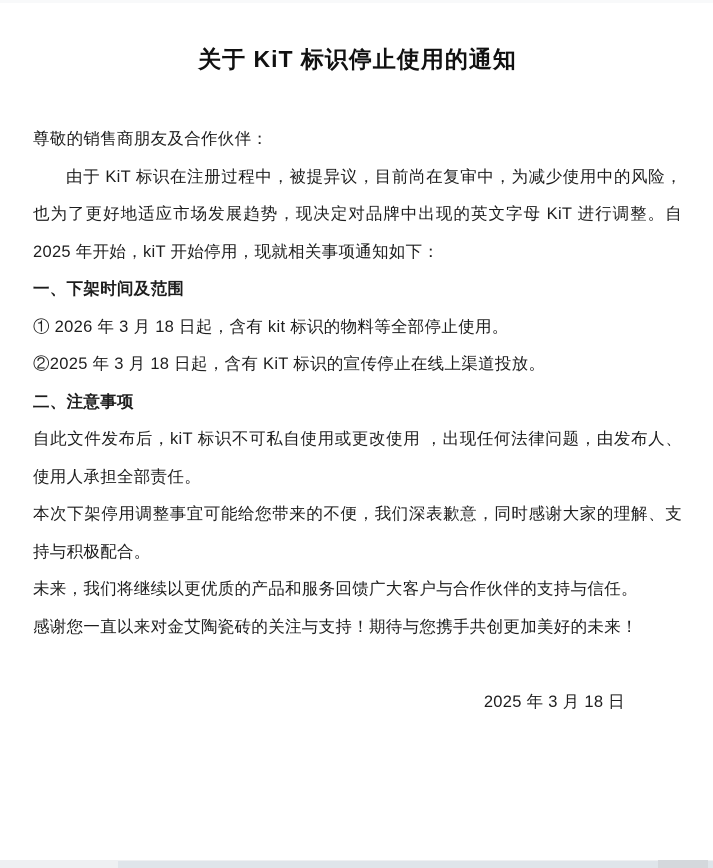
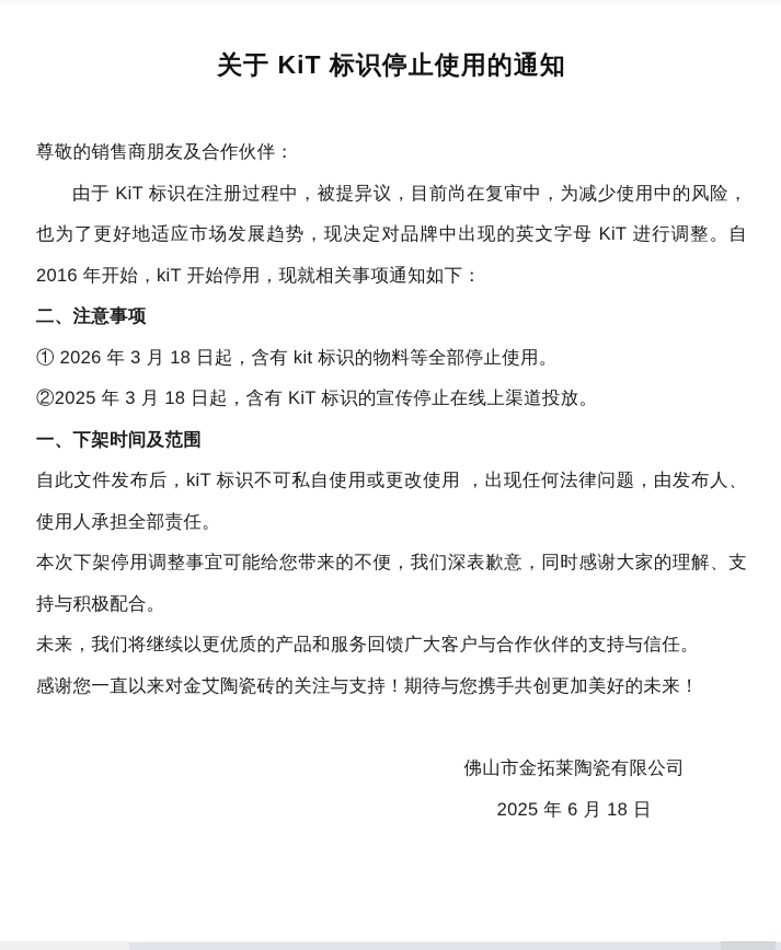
  关于 KiT 标识停止使用的通知
  尊敬的销售商朋友及合作伙伴：
- 由于 KiT 标识在注册过程中，被提异议，目前尚在复审中，为减少使用中的风险，也为了更好地适应市场发展趋势，现决定对品牌中出现的英文字母 KiT 进行调整。自 2025 年开始，kiT 开始停用，现就相关事项通知如下：
+ 由于 KiT 标识在注册过程中，被提异议，目前尚在复审中，为减少使用中的风险，也为了更好地适应市场发展趋势，现决定对品牌中出现的英文字母 KiT 进行调整。自 2016 年开始，kiT 开始停用，现就相关事项通知如下：
- 一、下架时间及范围
+ 二、注意事项
  ① 2026 年 3 月 18 日起，含有 kit 标识的物料等全部停止使用。
  ②2025 年 3 月 18 日起，含有 KiT 标识的宣传停止在线上渠道投放。
- 二、注意事项
+ 一、下架时间及范围
  自此文件发布后，kiT 标识不可私自使用或更改使用 ，出现任何法律问题，由发布人、使用人承担全部责任。
  本次下架停用调整事宜可能给您带来的不便，我们深表歉意，同时感谢大家的理解、支持与积极配合。
  未来，我们将继续以更优质的产品和服务回馈广大客户与合作伙伴的支持与信任。
  感谢您一直以来对金艾陶瓷砖的关注与支持！期待与您携手共创更加美好的未来！
+ 佛山市金拓莱陶瓷有限公司
- 2025 年 3 月 18 日
+ 2025 年 6 月 18 日
